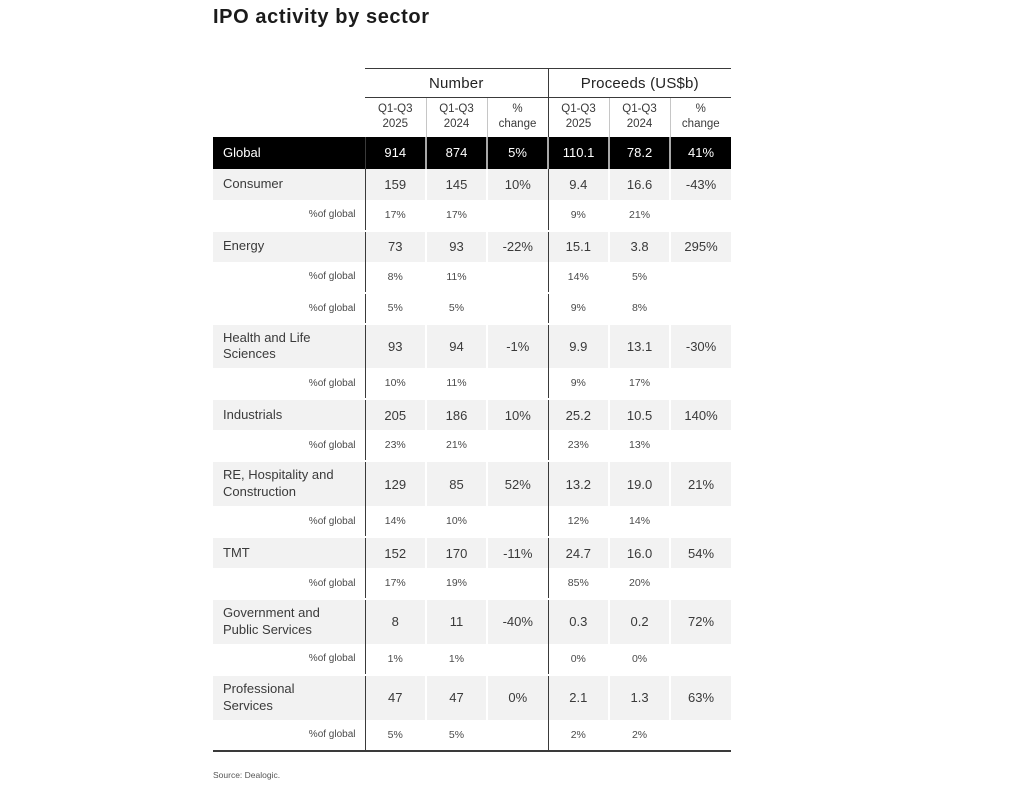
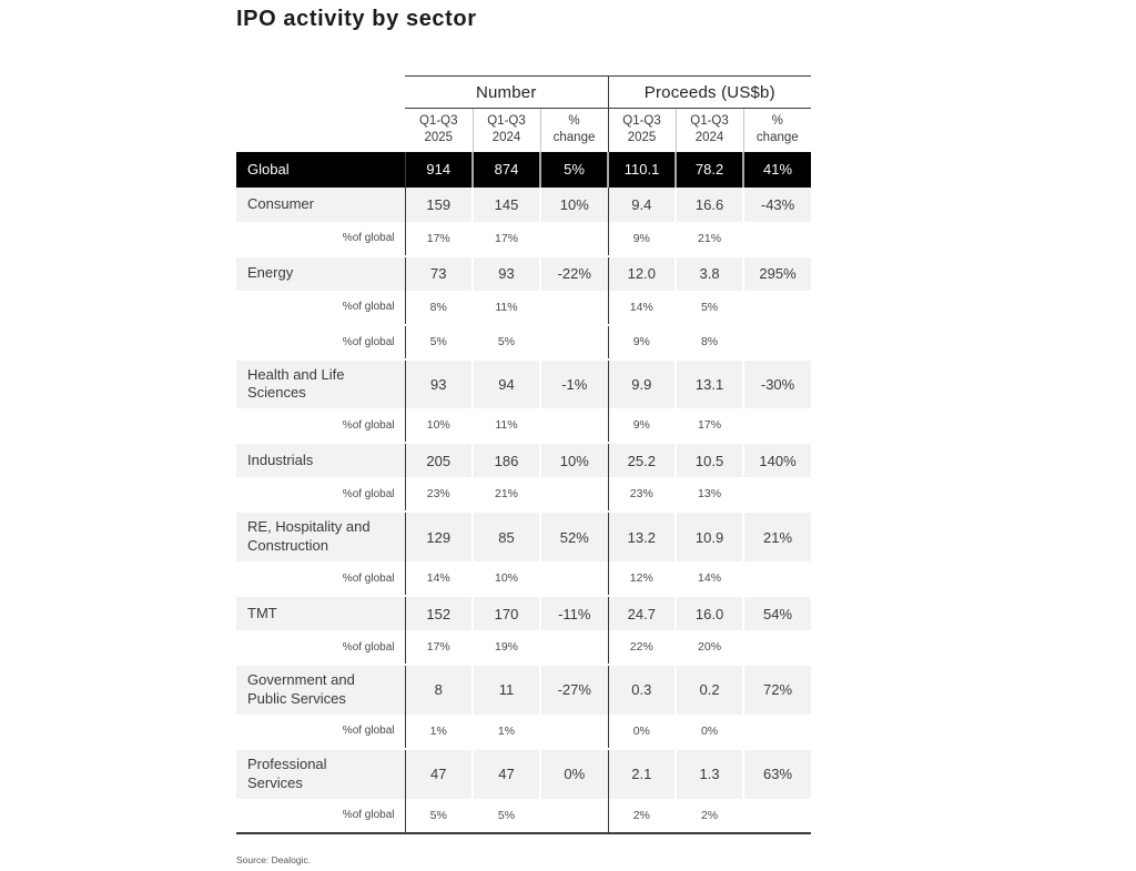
  IPO activity by sector
  	Number	Proceeds (US$b)
  	Q1-Q3 2025	Q1-Q3 2024	% change	Q1-Q3 2025	Q1-Q3 2024	% change
  Global	914	874	5%	110.1	78.2	41%
  Consumer	159	145	10%	9.4	16.6	-43%
  %of global	17%	17%		9%	21%
- Energy	73	93	-22%	15.1	3.8	295%
+ Energy	73	93	-22%	12.0	3.8	295%
  %of global	8%	11%		14%	5%
  %of global	5%	5%		9%	8%
  Health and Life Sciences	93	94	-1%	9.9	13.1	-30%
  %of global	10%	11%		9%	17%
  Industrials	205	186	10%	25.2	10.5	140%
  %of global	23%	21%		23%	13%
- RE, Hospitality and Construction	129	85	52%	13.2	19.0	21%
+ RE, Hospitality and Construction	129	85	52%	13.2	10.9	21%
  %of global	14%	10%		12%	14%
  TMT	152	170	-11%	24.7	16.0	54%
- %of global	17%	19%		85%	20%
+ %of global	17%	19%		22%	20%
- Government and Public Services	8	11	-40%	0.3	0.2	72%
+ Government and Public Services	8	11	-27%	0.3	0.2	72%
  %of global	1%	1%		0%	0%
  Professional Services	47	47	0%	2.1	1.3	63%
  %of global	5%	5%		2%	2%
  Source: Dealogic.
